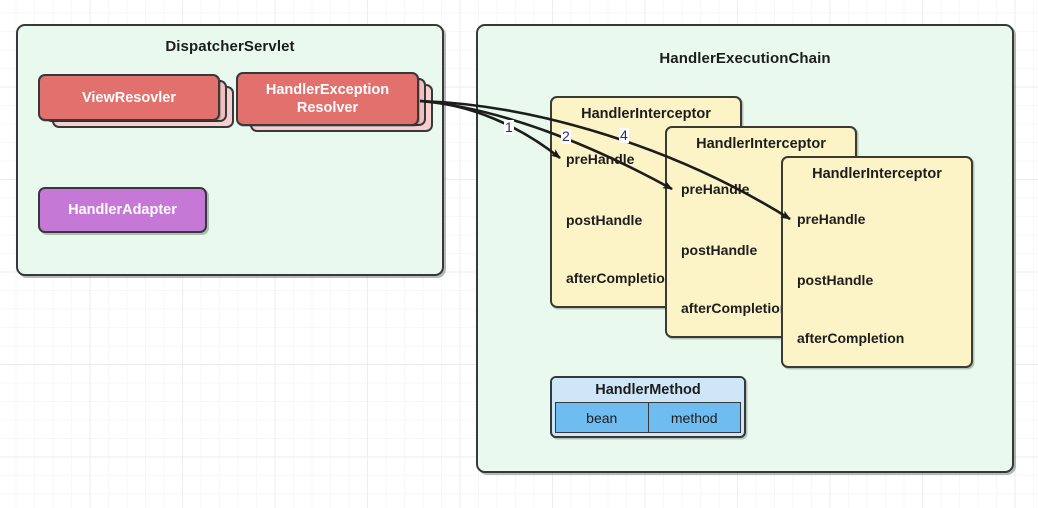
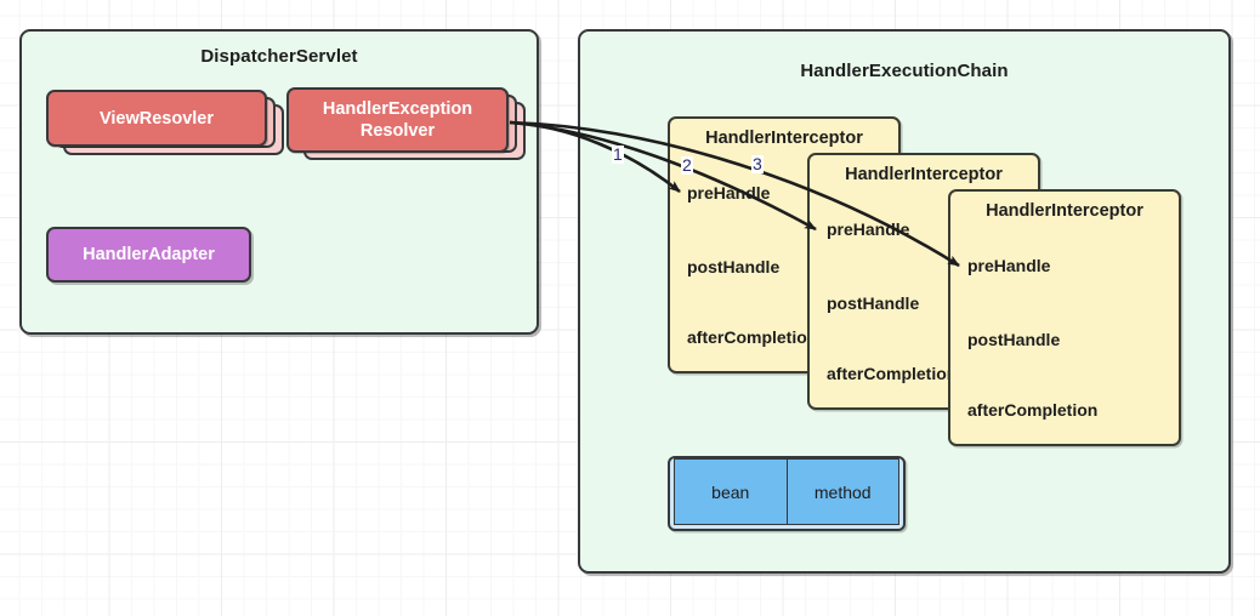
  DispatcherServlet
  ViewResovler
  HandlerException
  Resolver
  HandlerAdapter
  HandlerExecutionChain
  HandlerInterceptor
  preHandle
  postHandle
  afterCompletio
  HandlerInterceptor
  preHande
  postHandle
  afterCompletio
  HandlerInterceptor
  preHandle
  postHandle
  afterCompletion
- HandlerMethod
  bean
  method
  1
  2
- 4
+ 3
